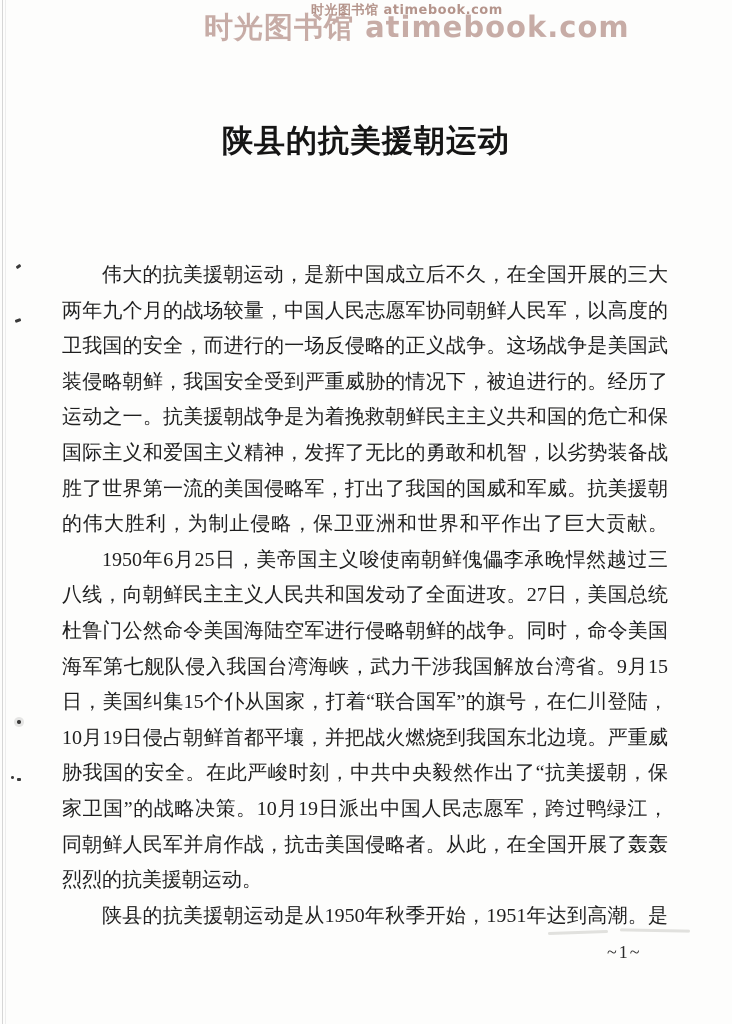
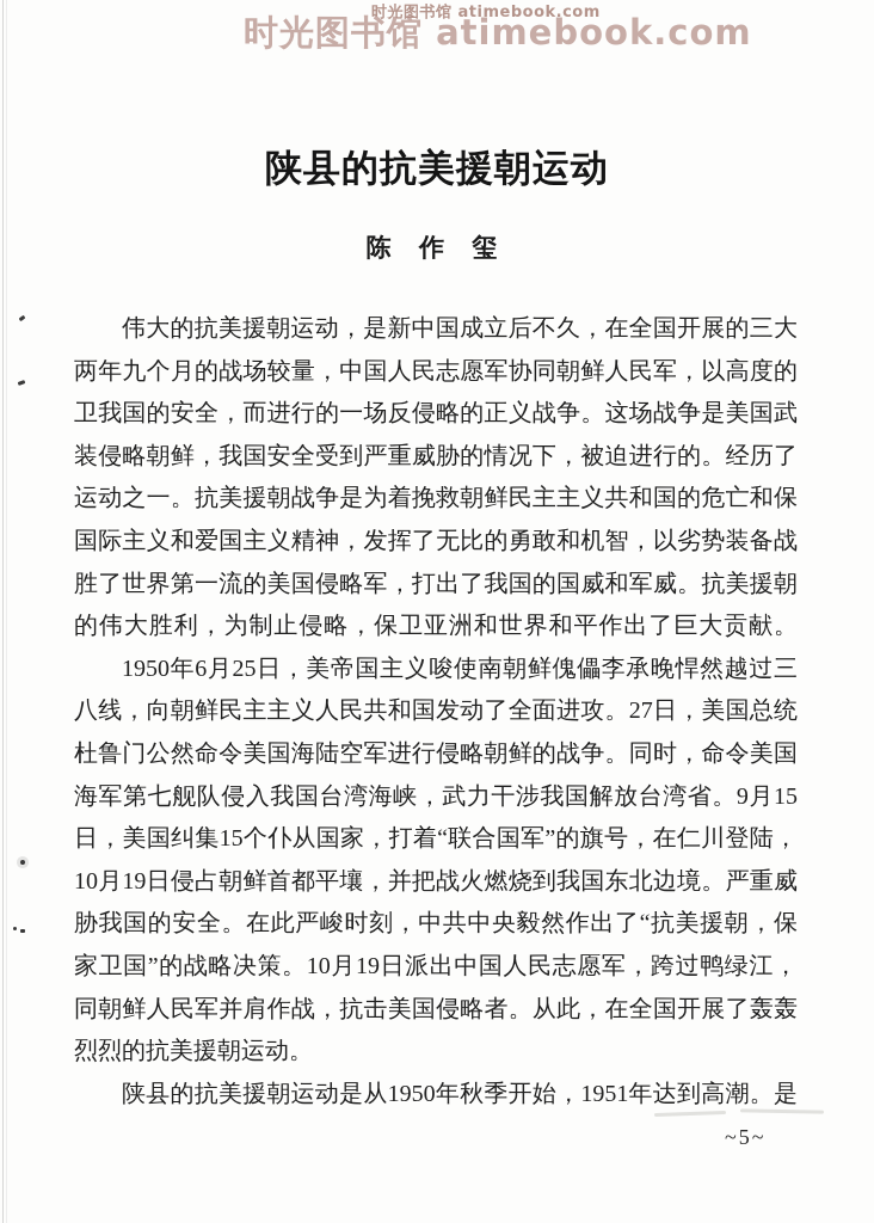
  时光图书馆 atimebook.com
  时光图书馆 atimebook.com
  陕县的抗美援朝运动
+ 陈 作 玺
  伟大的抗美援朝运动，是新中国成立后不久，在全国开展的三大
  两年九个月的战场较量，中国人民志愿军协同朝鲜人民军，以高度的
  卫我国的安全，而进行的一场反侵略的正义战争。这场战争是美国武
  装侵略朝鲜，我国安全受到严重威胁的情况下，被迫进行的。经历了
  运动之一。抗美援朝战争是为着挽救朝鲜民主主义共和国的危亡和保
  国际主义和爱国主义精神，发挥了无比的勇敢和机智，以劣势装备战
  胜了世界第一流的美国侵略军，打出了我国的国威和军威。抗美援朝
  的伟大胜利，为制止侵略，保卫亚洲和世界和平作出了巨大贡献。
  1950年6月25日，美帝国主义唆使南朝鲜傀儡李承晚悍然越过三
  八线，向朝鲜民主主义人民共和国发动了全面进攻。27日，美国总统
  杜鲁门公然命令美国海陆空军进行侵略朝鲜的战争。同时，命令美国
  海军第七舰队侵入我国台湾海峡，武力干涉我国解放台湾省。9月15
  日，美国纠集15个仆从国家，打着“联合国军”的旗号，在仁川登陆，
  10月19日侵占朝鲜首都平壤，并把战火燃烧到我国东北边境。严重威
  胁我国的安全。在此严峻时刻，中共中央毅然作出了“抗美援朝，保
  家卫国”的战略决策。10月19日派出中国人民志愿军，跨过鸭绿江，
  同朝鲜人民军并肩作战，抗击美国侵略者。从此，在全国开展了轰轰
  烈烈的抗美援朝运动。
  陕县的抗美援朝运动是从1950年秋季开始，1951年达到高潮。是
- ~1~
+ ~5~
